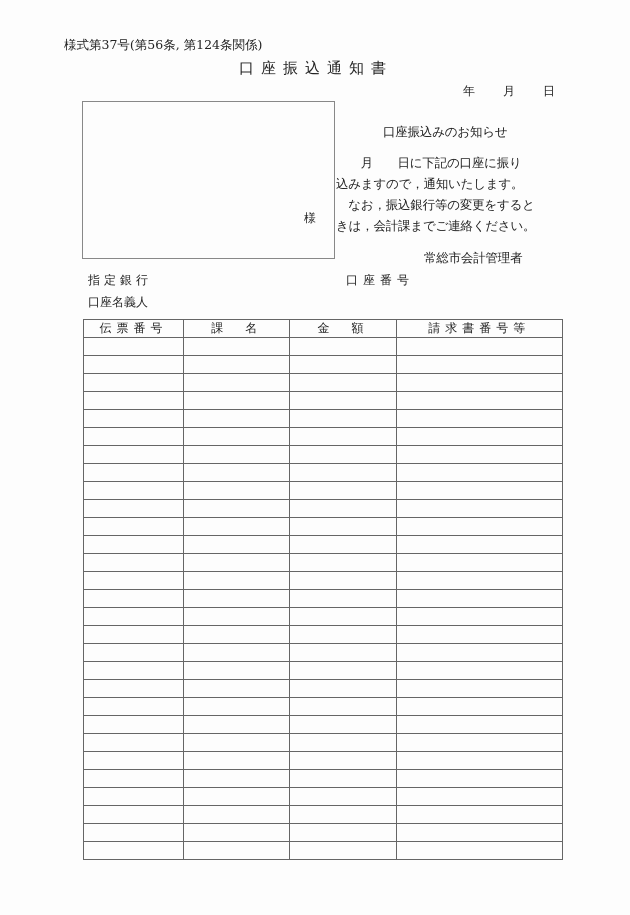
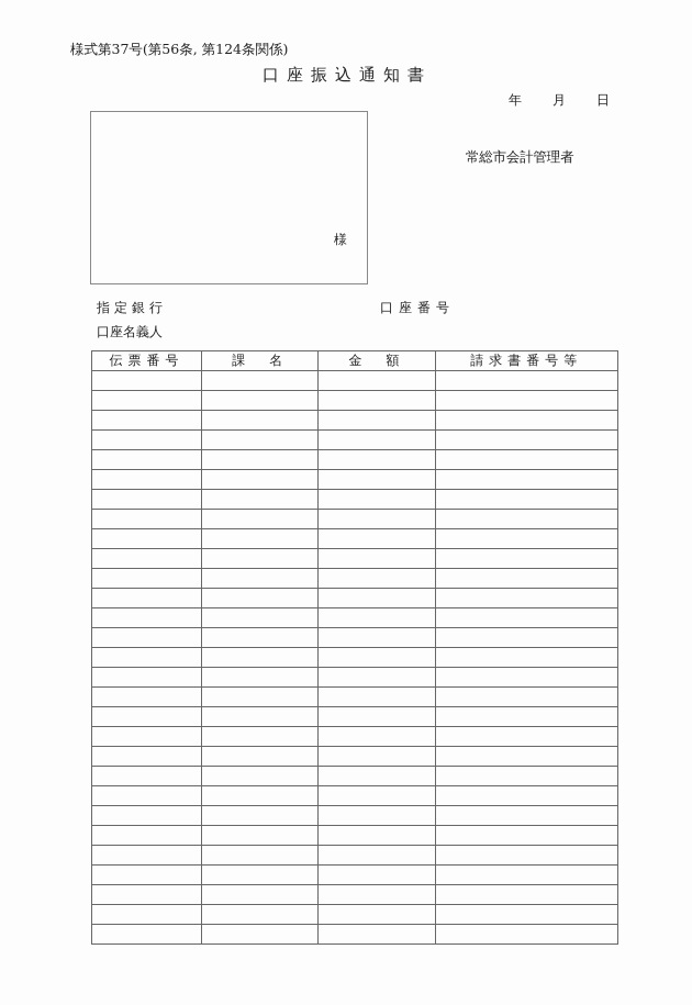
  様式第37号(第56条, 第124条関係)
  口座振込通知書
  年
  月
  日
  様
- 口座振込みのお知らせ
- 月 日に下記の口座に振り
- 込みますので，通知いたします。
- なお，振込銀行等の変更をすると
- きは，会計課までご連絡ください。
  常総市会計管理者
  指定銀行
  口座番号
  口座名義人
  伝票番号	課 名	金 額	請求書番号等
